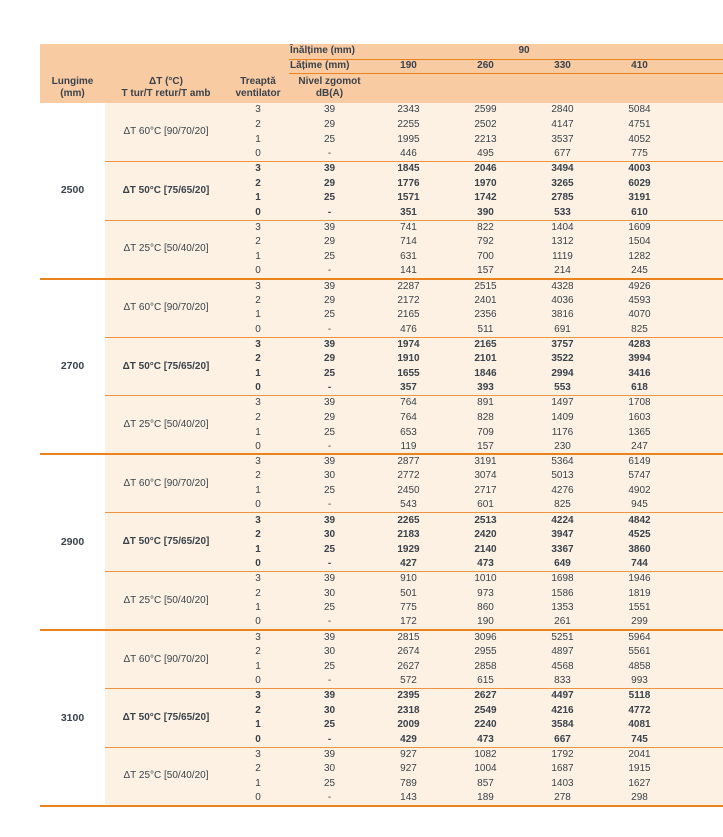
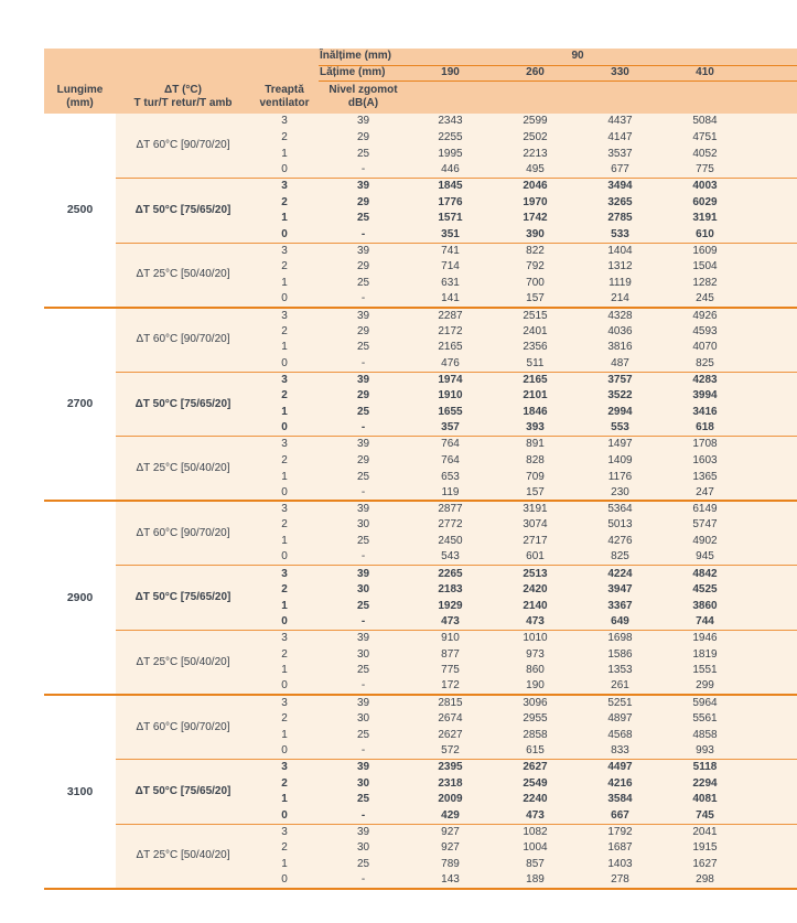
  	Înălțime (mm)	90
  	Lățime (mm)	190	260	330	410
  Lungime (mm)	ΔT (°C) T tur/T retur/T amb	Treaptă ventilator	Nivel zgomot dB(A)
- 2500	ΔT 60°C [90/70/20]	3	39	2343	2599	2840	5084
+ 2500	ΔT 60°C [90/70/20]	3	39	2343	2599	4437	5084
  2	29	2255	2502	4147	4751
  1	25	1995	2213	3537	4052
  0	-	446	495	677	775
  ΔT 50°C [75/65/20]	3	39	1845	2046	3494	4003
  2	29	1776	1970	3265	6029
  1	25	1571	1742	2785	3191
  0	-	351	390	533	610
  ΔT 25°C [50/40/20]	3	39	741	822	1404	1609
  2	29	714	792	1312	1504
  1	25	631	700	1119	1282
  0	-	141	157	214	245
  2700	ΔT 60°C [90/70/20]	3	39	2287	2515	4328	4926
  2	29	2172	2401	4036	4593
  1	25	2165	2356	3816	4070
- 0	-	476	511	691	825
+ 0	-	476	511	487	825
  ΔT 50°C [75/65/20]	3	39	1974	2165	3757	4283
  2	29	1910	2101	3522	3994
  1	25	1655	1846	2994	3416
  0	-	357	393	553	618
  ΔT 25°C [50/40/20]	3	39	764	891	1497	1708
  2	29	764	828	1409	1603
  1	25	653	709	1176	1365
  0	-	119	157	230	247
  2900	ΔT 60°C [90/70/20]	3	39	2877	3191	5364	6149
  2	30	2772	3074	5013	5747
  1	25	2450	2717	4276	4902
  0	-	543	601	825	945
  ΔT 50°C [75/65/20]	3	39	2265	2513	4224	4842
  2	30	2183	2420	3947	4525
  1	25	1929	2140	3367	3860
- 0	-	427	473	649	744
+ 0	-	473	473	649	744
  ΔT 25°C [50/40/20]	3	39	910	1010	1698	1946
- 2	30	501	973	1586	1819
+ 2	30	877	973	1586	1819
  1	25	775	860	1353	1551
  0	-	172	190	261	299
  3100	ΔT 60°C [90/70/20]	3	39	2815	3096	5251	5964
  2	30	2674	2955	4897	5561
  1	25	2627	2858	4568	4858
  0	-	572	615	833	993
  ΔT 50°C [75/65/20]	3	39	2395	2627	4497	5118
- 2	30	2318	2549	4216	4772
+ 2	30	2318	2549	4216	2294
  1	25	2009	2240	3584	4081
  0	-	429	473	667	745
  ΔT 25°C [50/40/20]	3	39	927	1082	1792	2041
  2	30	927	1004	1687	1915
  1	25	789	857	1403	1627
  0	-	143	189	278	298
